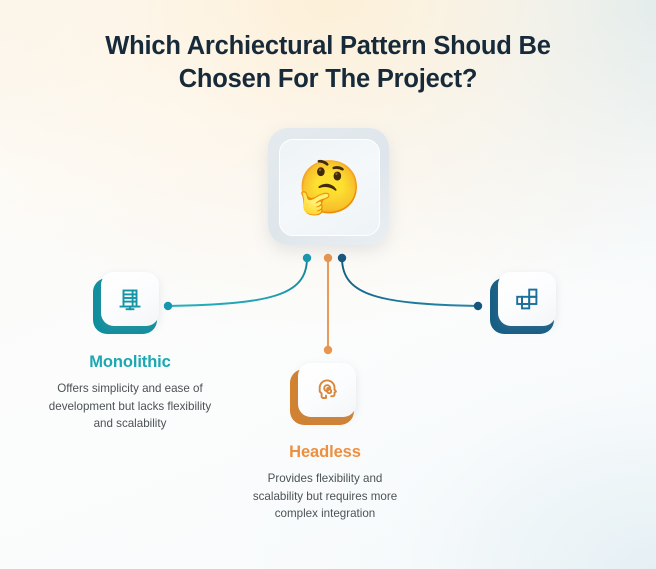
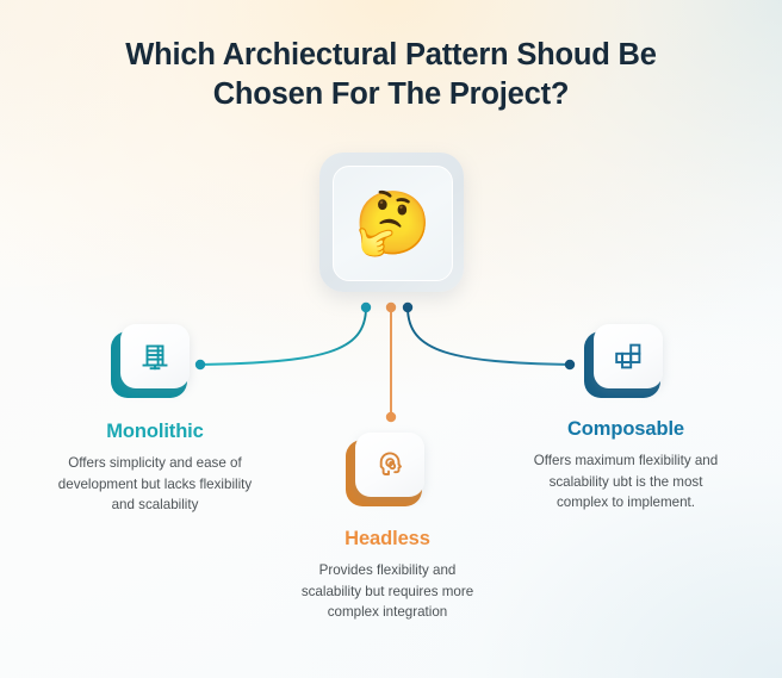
  Which Archiectural Pattern Shoud Be
  Chosen For The Project?
  🤔
  Monolithic
  Offers simplicity and ease of
  development but lacks flexibility
  and scalability
  Headless
  Provides flexibility and
  scalability but requires more
  complex integration
+ Composable
+ Offers maximum flexibility and
+ scalability ubt is the most
+ complex to implement.
